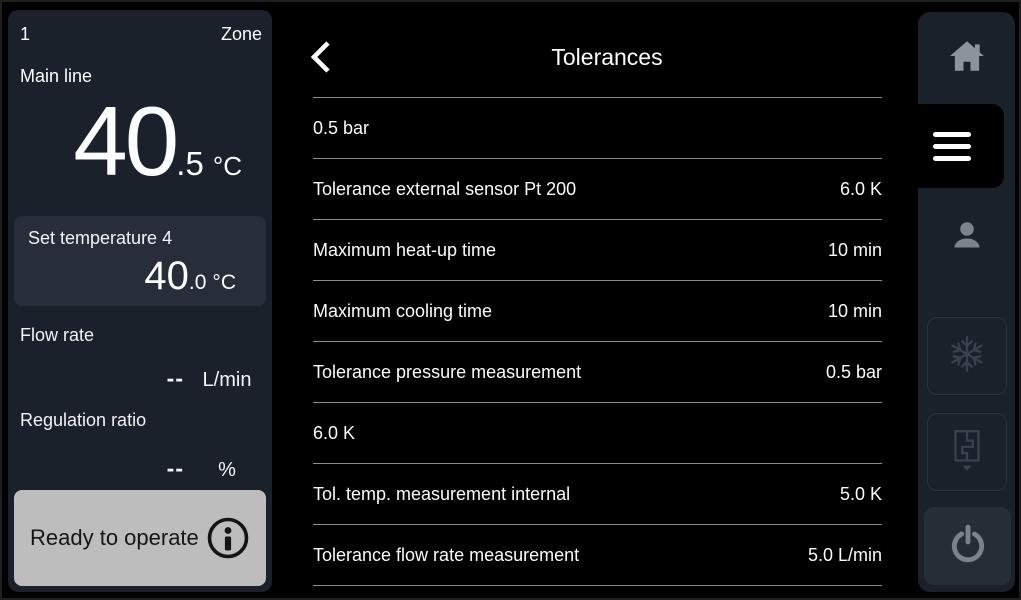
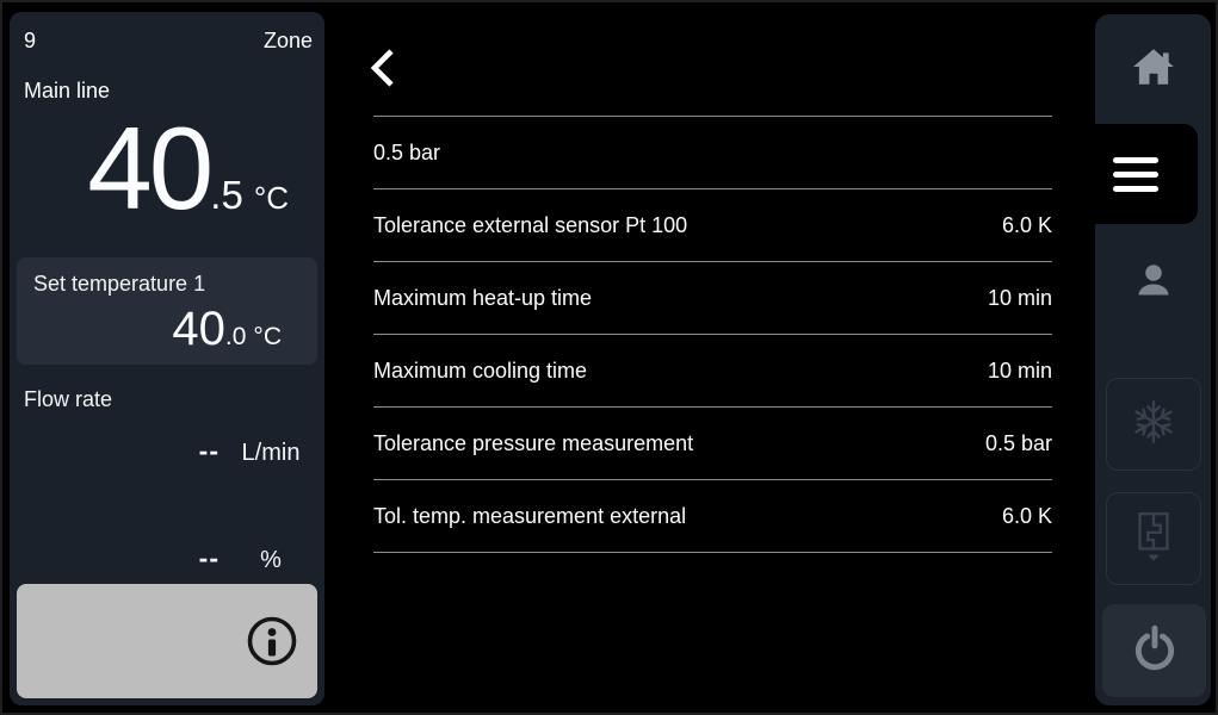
- 1
+ 9
  Zone
  Main line
  40
  .5
  °C
- Set temperature 4
+ Set temperature 1
  40
  .0
  °C
  Flow rate
  --
  L/min
- Regulation ratio
  --
  %
- Ready to operate
- Tolerances
  0.5 bar
- Tolerance external sensor Pt 200
+ Tolerance external sensor Pt 100
  6.0 K
  Maximum heat-up time
  10 min
  Maximum cooling time
  10 min
  Tolerance pressure measurement
  0.5 bar
+ Tol. temp. measurement external
  6.0 K
- Tol. temp. measurement internal
- 5.0 K
- Tolerance flow rate measurement
- 5.0 L/min
